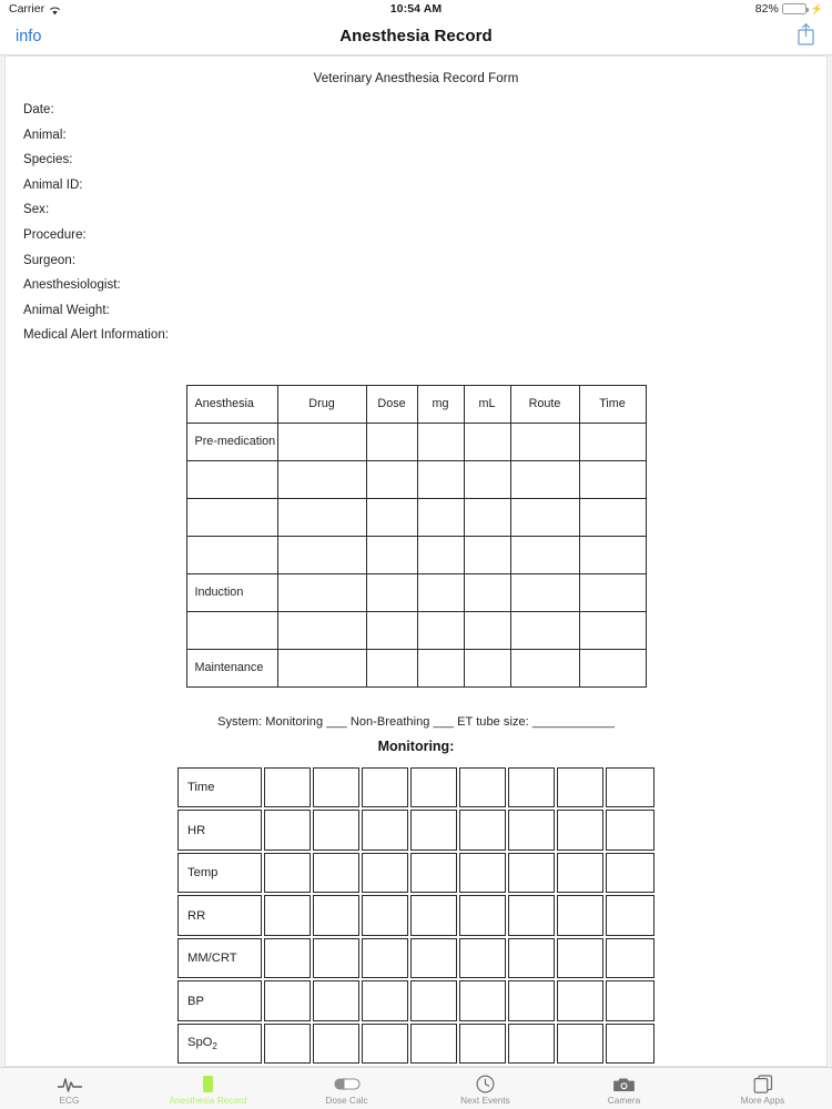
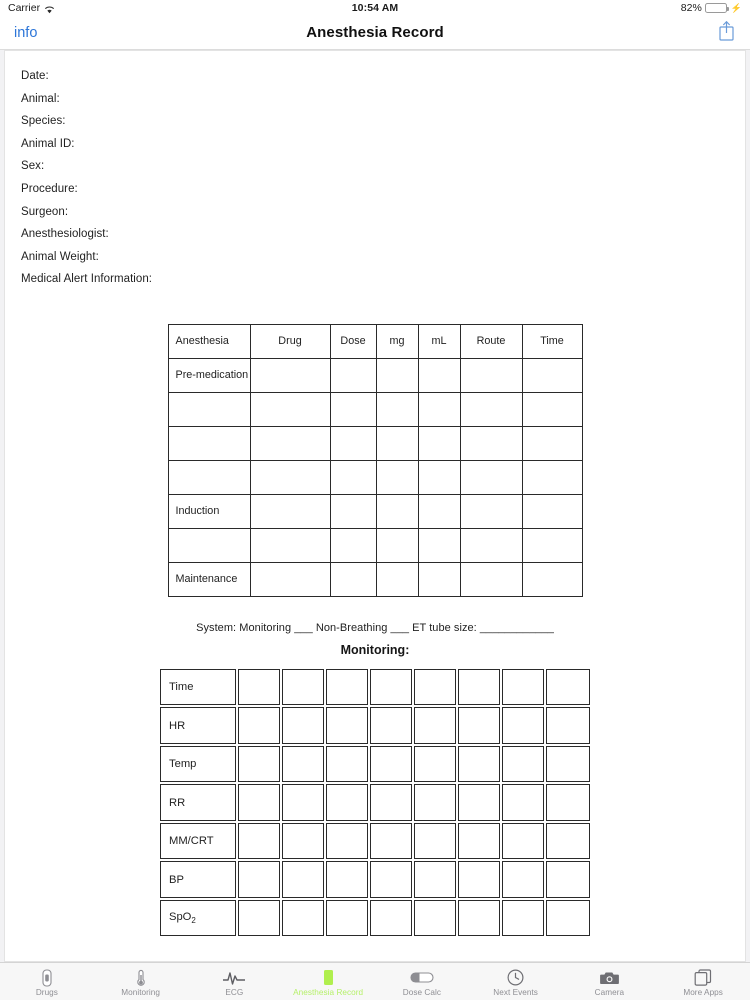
  Carrier
  10:54 AM
  82%
  ⚡
  info
  Anesthesia Record
- Veterinary Anesthesia Record Form
  Date:
  Animal:
  Species:
  Animal ID:
  Sex:
  Procedure:
  Surgeon:
  Anesthesiologist:
  Animal Weight:
  Medical Alert Information:
  Anesthesia	Drug	Dose	mg	mL	Route	Time
  Pre-medication
  Induction
  Maintenance
  System: Monitoring ___ Non-Breathing ___ ET tube size: ____________
  Monitoring:
  Time
  HR
  Temp
  RR
  MM/CRT
  BP
  SpO2
+ Drugs
+ Monitoring
  ECG
  Anesthesia Record
  Dose Calc
  Next Events
  Camera
  More Apps
